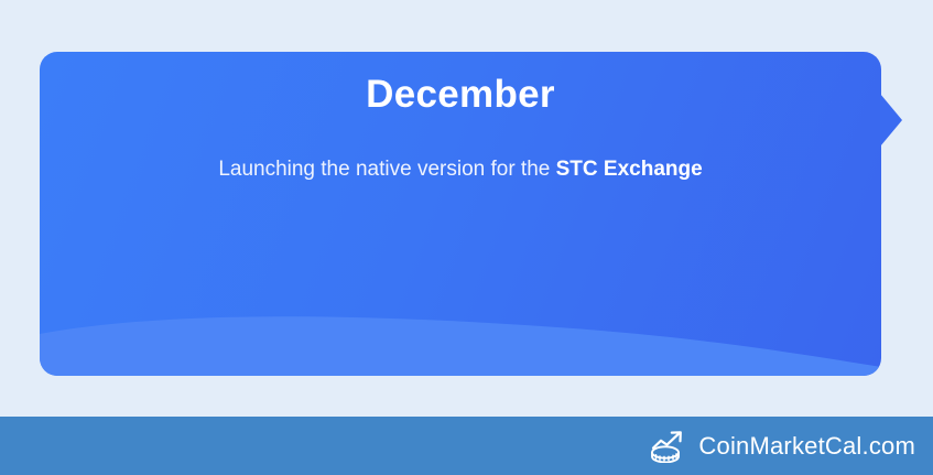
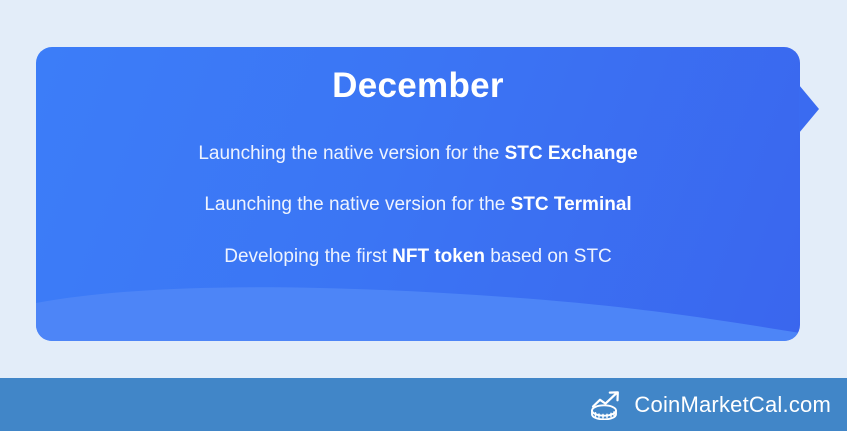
  December
  Launching the native version for the STC Exchange
+ Launching the native version for the STC Terminal
+ Developing the first NFT token based on STC
  CoinMarketCal.com
